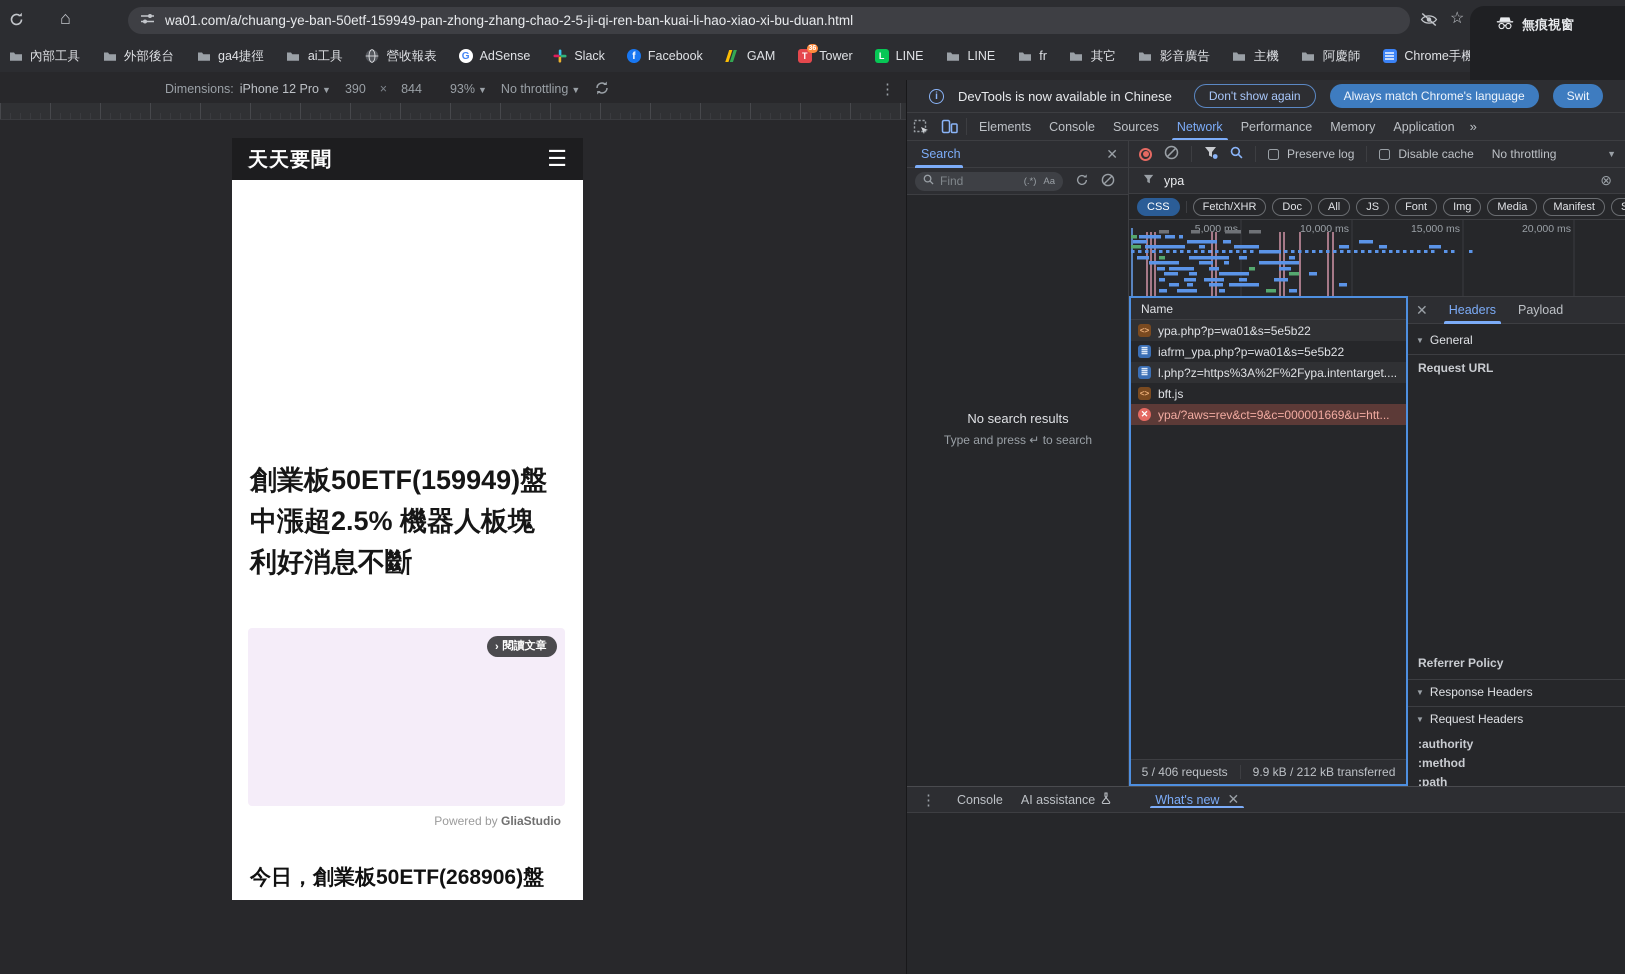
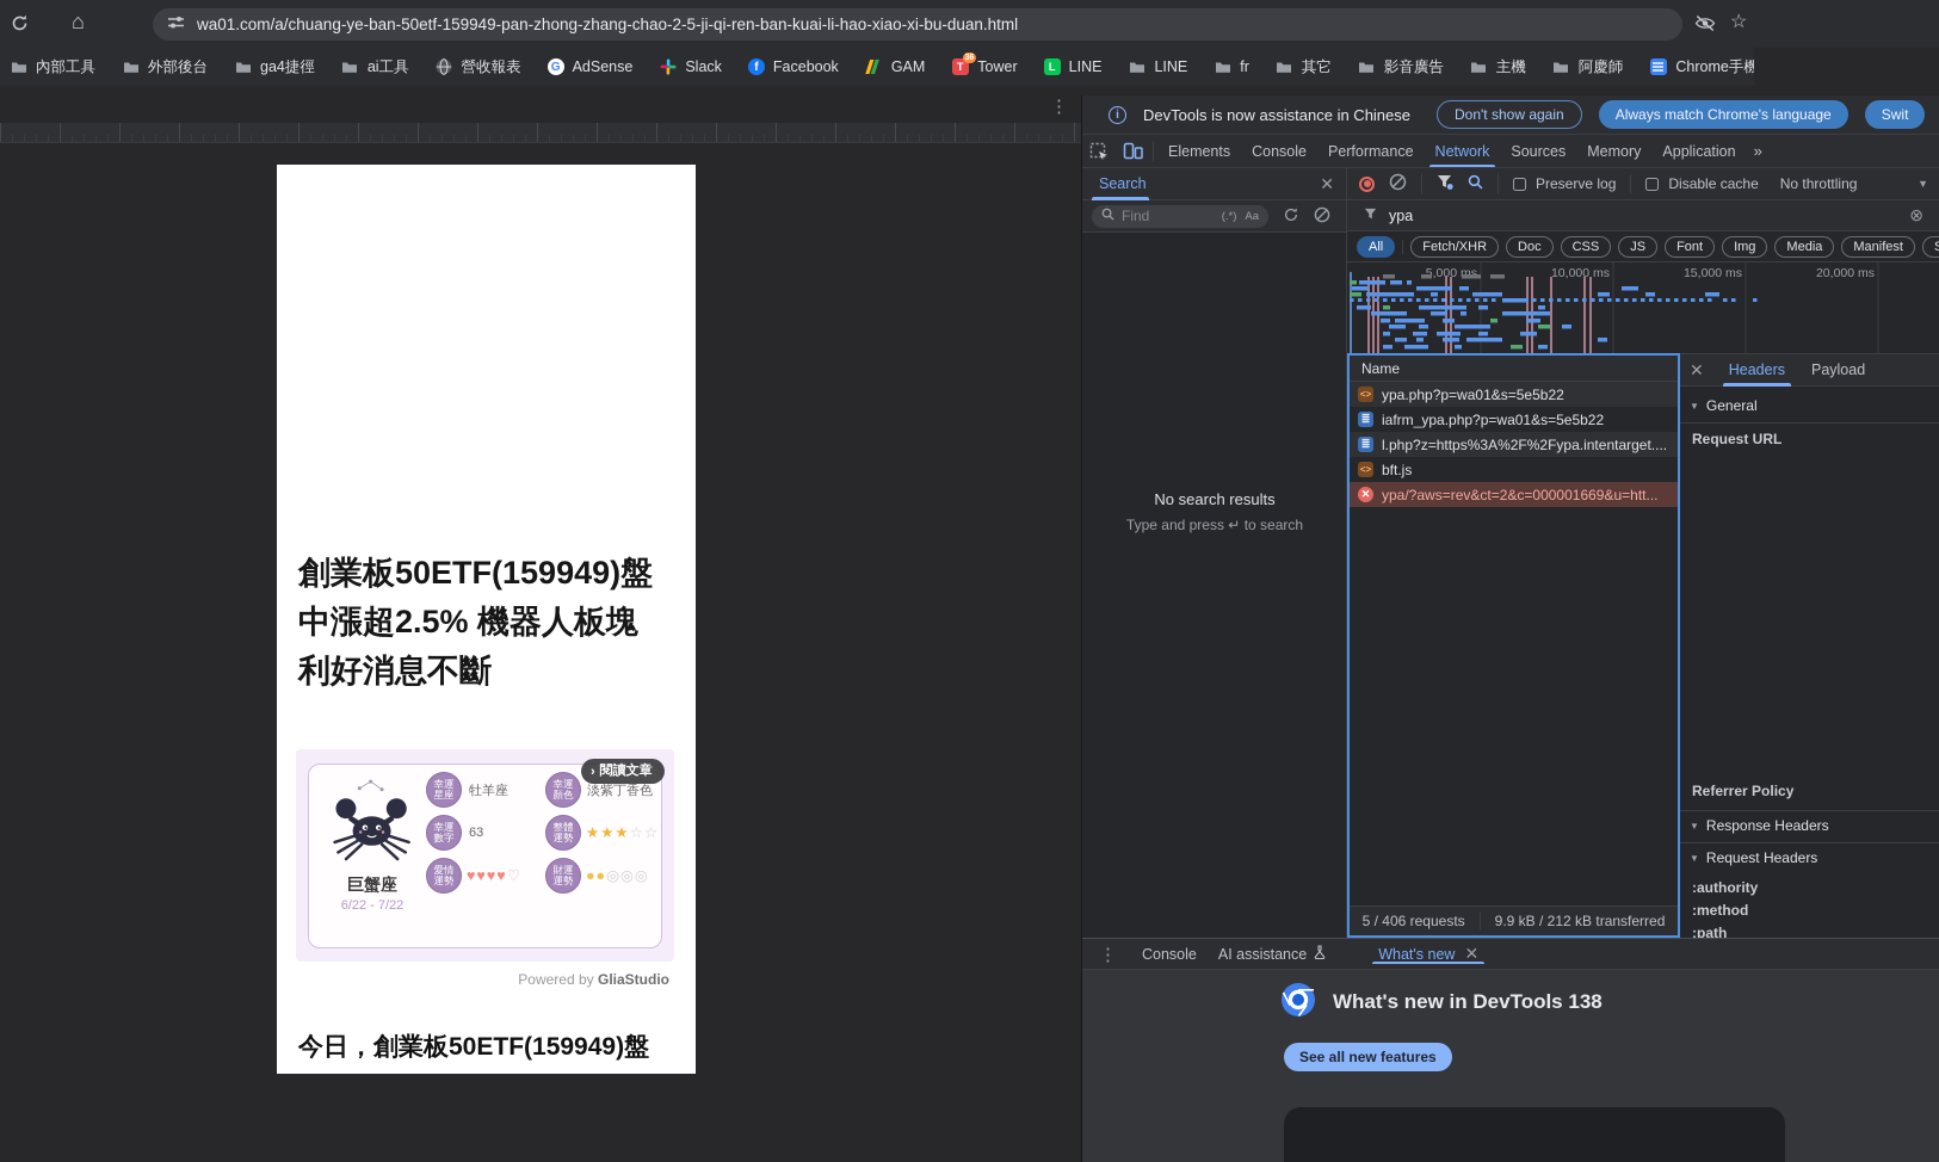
  ⌂
  wa01.com/a/chuang-ye-ban-50etf-159949-pan-zhong-zhang-chao-2-5-ji-qi-ren-ban-kuai-li-hao-xiao-xi-bu-duan.html
  ☆
  內部工具
  外部後台
  ga4捷徑
  ai工具
  營收報表
  G
  AdSense
  Slack
  f
  Facebook
  GAM
  T
  Tower
  L
  LINE
  LINE
  fr
  其它
  影音廣告
  主機
  阿慶師
- 無痕視窗
- Dimensions:
- iPhone 12 Pro ▼
- 390
- ×
- 844
- 93% ▼
- No throttling ▼
  ⋮
- 天天要聞
- ☰
  創業板50ETF(159949)盤中漲超2.5% 機器人板塊利好消息不斷
  ›
  閱讀文章
+ 巨蟹座
+ 6/22 - 7/22
+ 幸運星座
+ 牡羊座
+ 幸運顏色
+ 淡紫丁香色
+ 幸運數字
+ 63
+ 整體運勢
+ ★★★☆☆
+ 愛情運勢
+ ♥♥♥♥♡
+ 財運運勢
+ ●●◎◎◎
  Powered by GliaStudio
- 今日，創業板50ETF(268906)盤
+ 今日，創業板50ETF(159949)盤
  i
- DevTools is now available in Chinese
+ DevTools is now assistance in Chinese
  Don't show again
  Always match Chrome's language
  Swit
  Elements
  Console
- Sources
+ Performance
  Network
- Performance
+ Sources
  Memory
  Application
  »
  Search
  ✕
  Find
  (.*)
  Aa
  No search results
  Type and press ↵ to search
  Preserve log
  Disable cache
  No throttling
  ▼
  ypa
  ⊗
- CSS
+ All
  Fetch/XHR
  Doc
- All
+ CSS
  JS
  Font
  Img
  Media
  Manifest
  5,000 ms
  10,000 ms
  15,000 ms
  20,000 ms
  Name
  <>
  ypa.php?p=wa01&s=5e5b22
  ≣
  iafrm_ypa.php?p=wa01&s=5e5b22
  ≣
  l.php?z=https%3A%2F%2Fypa.intentarget....
  <>
  bft.js
  ✕
- ypa/?aws=rev&ct=9&c=000001669&u=htt...
+ ypa/?aws=rev&ct=2&c=000001669&u=htt...
  5 / 406 requests
  9.9 kB / 212 kB transferred
  ✕
  Headers
  Payload
  ▼
  General
  Request URL
  Referrer Policy
  ▼
  Response Headers
  ▼
  Request Headers
  :authority
  :method
  :path
  ⋮
  Console
  AI assistance
  What's new
  ✕
+ What's new in DevTools 138
+ See all new features
